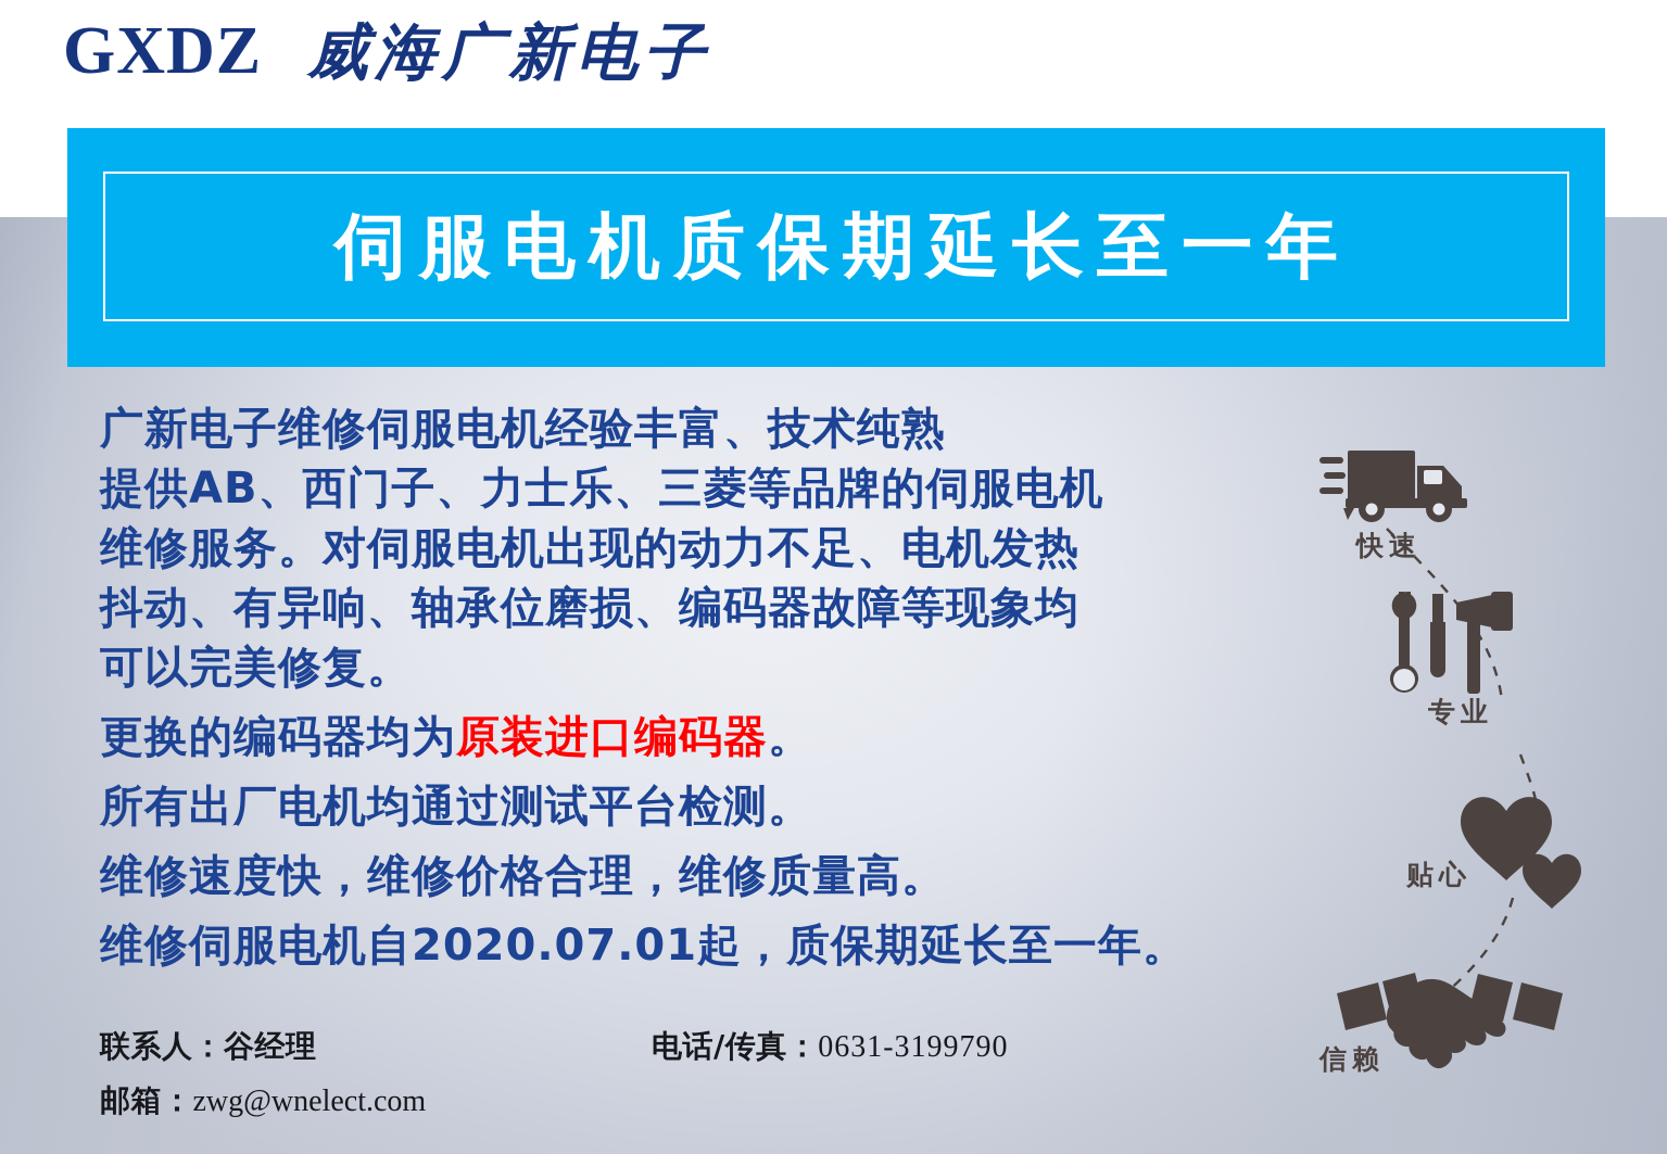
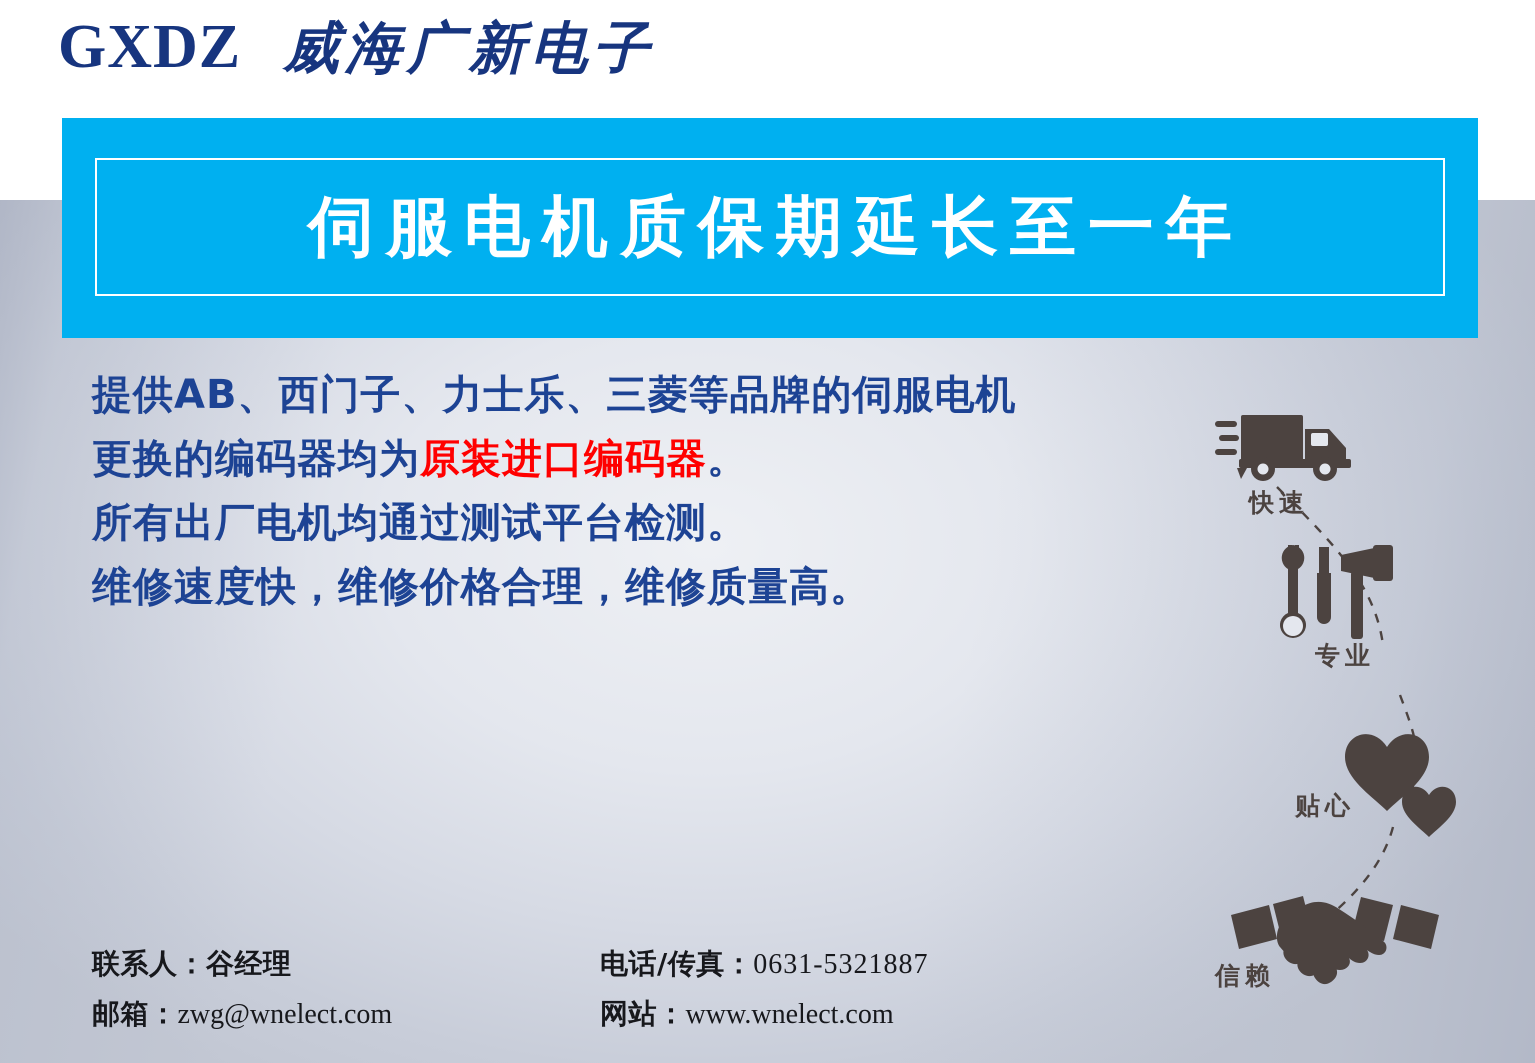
  GXDZ
  威海广新电子
  伺服电机质保期延长至一年
- 广新电子维修伺服电机经验丰富、技术纯熟
  提供AB、西门子、力士乐、三菱等品牌的伺服电机
- 维修服务。对伺服电机出现的动力不足、电机发热
- 抖动、有异响、轴承位磨损、编码器故障等现象均
- 可以完美修复。
  更换的编码器均为原装进口编码器。
  所有出厂电机均通过测试平台检测。
  维修速度快，维修价格合理，维修质量高。
- 维修伺服电机自2020.07.01起，质保期延长至一年。
  联系人：谷经理
- 电话/传真：0631-3199790
+ 电话/传真：0631-5321887
  邮箱：zwg@wnelect.com
+ 网站：www.wnelect.com
  快速
  专业
  贴心
  信赖
